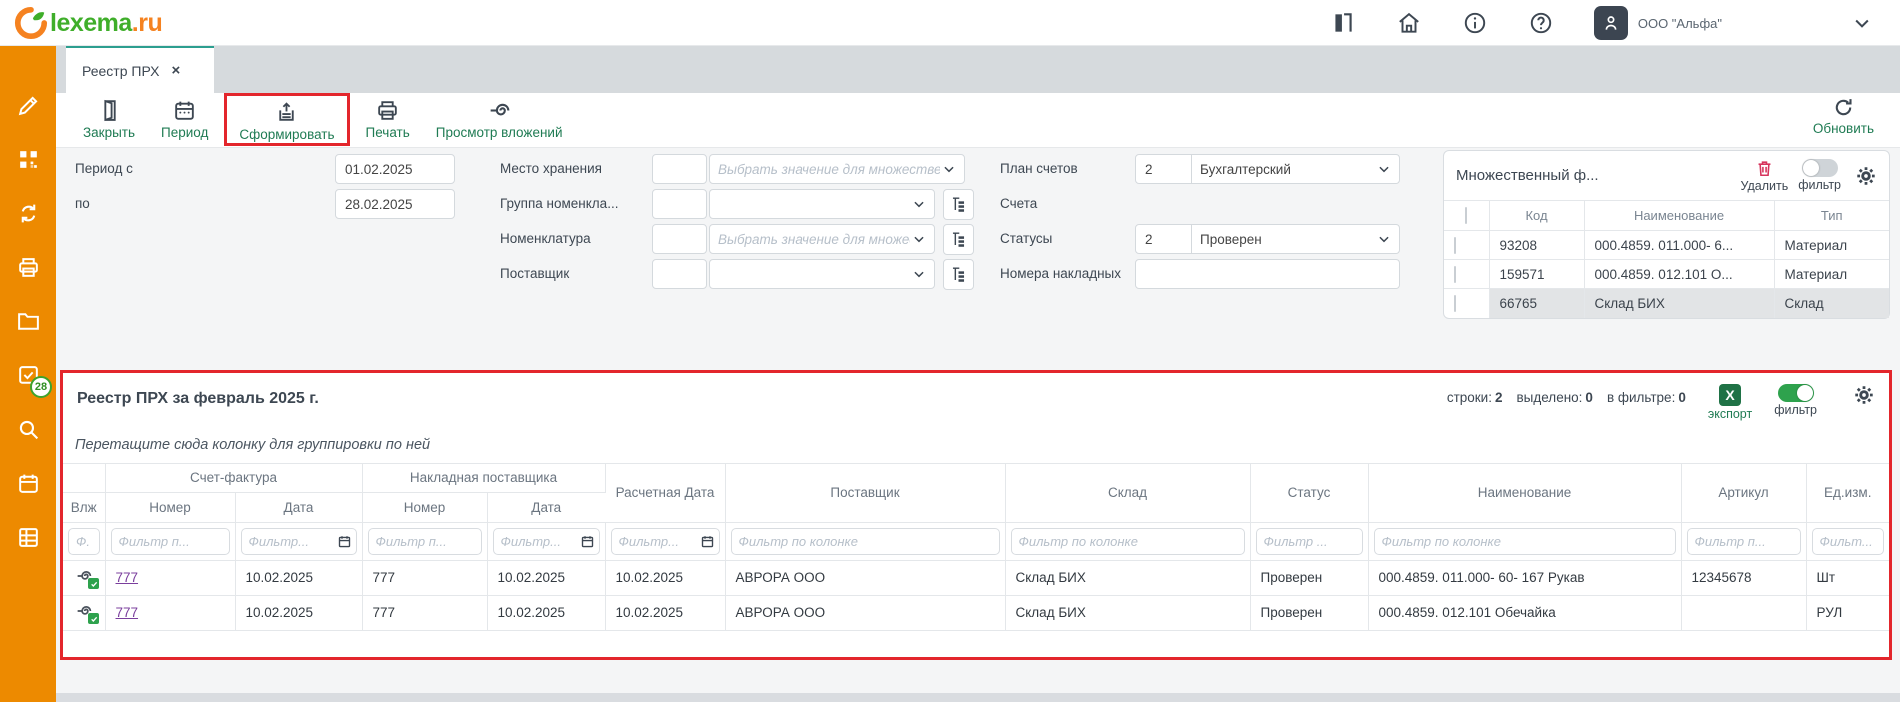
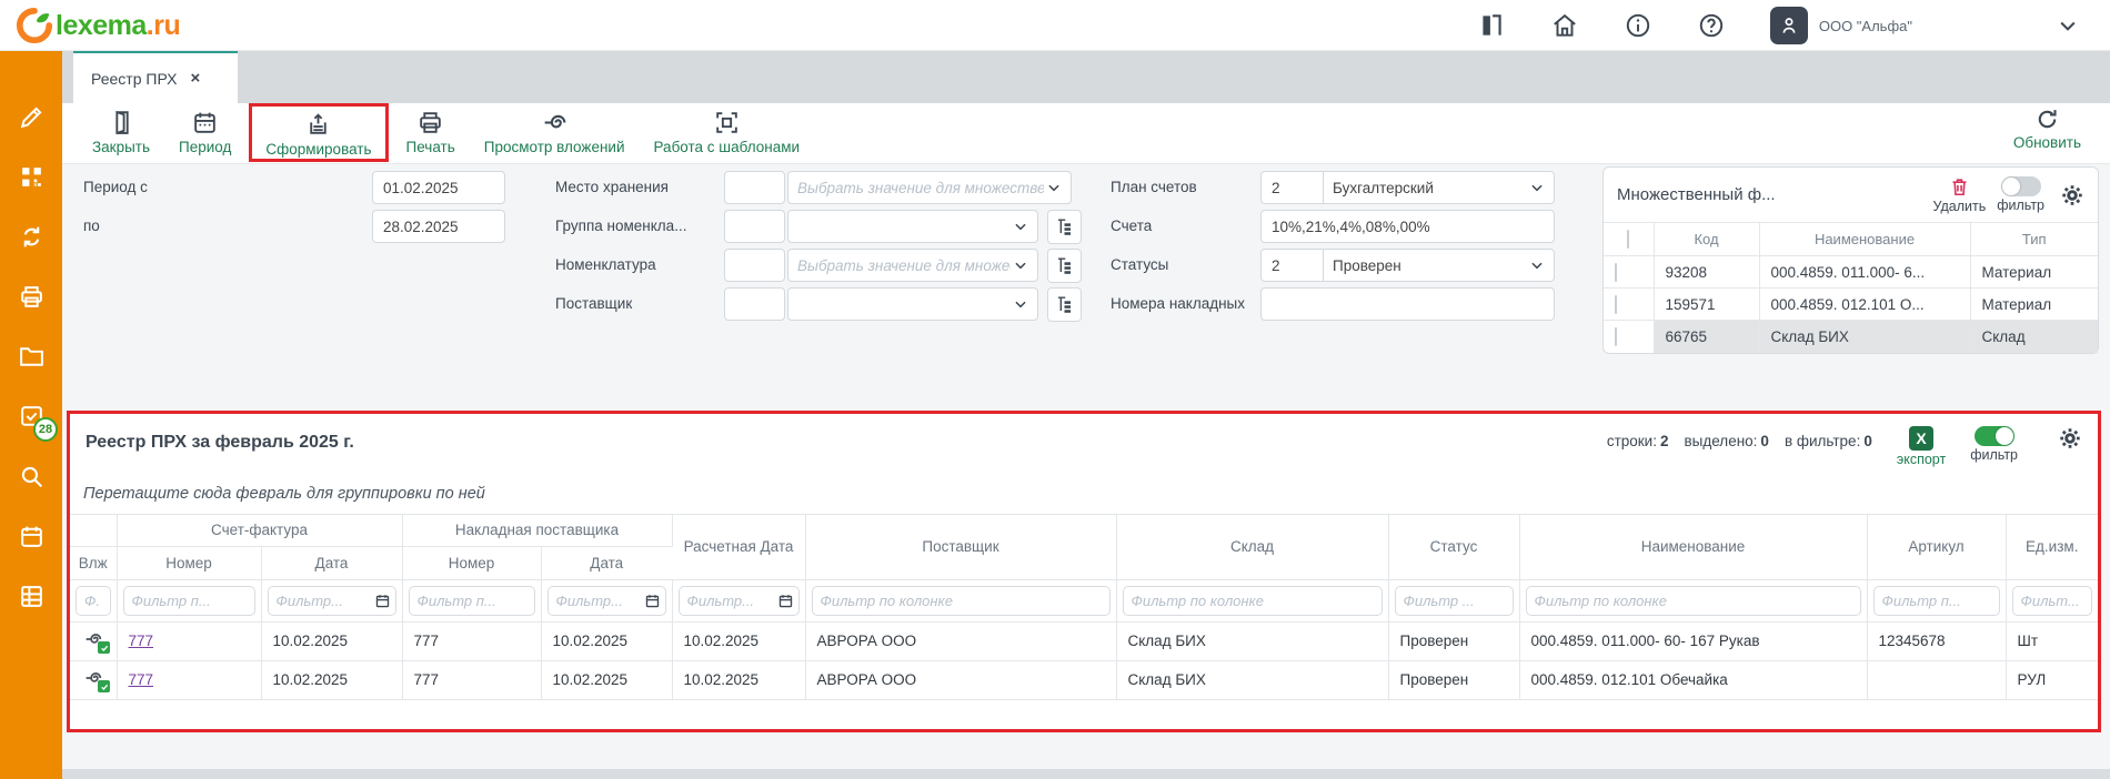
  lexema.ru
  ООО "Альфа"
  28
  Реестр ПРХ
  ×
  Закрыть
  Период
  Сформировать
  Печать
  Просмотр вложений
+ Работа с шаблонами
  Обновить
  Период с
  01.02.2025
  по
  28.02.2025
  Место хранения
  Выбрать значение для множестве
  Группа номенкла...
  Номенклатура
  Выбрать значение для множе
  Поставщик
  План счетов
  2
  Бухгалтерский
  Счета
+ 10%,21%,4%,08%,00%
  Статусы
  2
  Проверен
  Номера накладных
  Множественный ф...
  Удалить
  фильтр
  	Код	Наименование	Тип
  	93208	000.4859. 011.000- 6...	Материал
  	159571	000.4859. 012.101 О...	Материал
  	66765	Склад БИХ	Склад
  Реестр ПРХ за февраль 2025 г.
  строки: 2
  выделено: 0
  в фильтре: 0
  X
  экспорт
  фильтр
- Перетащите сюда колонку для группировки по ней
+ Перетащите сюда февраль для группировки по ней
  	Счет-фактура	Накладная поставщика	Расчетная Дата	Поставщик	Склад	Статус	Наименование	Артикул	Ед.изм.
  Влж	Номер	Дата	Номер	Дата
  Ф.	Фильтр п...	Фильтр...	Фильтр п...	Фильтр...	Фильтр...	Фильтр по колонке	Фильтр по колонке	Фильтр ...	Фильтр по колонке	Фильтр п...	Фильт...
  	777	10.02.2025	777	10.02.2025	10.02.2025	АВРОРА ООО	Склад БИХ	Проверен	000.4859. 011.000- 60- 167 Рукав	12345678	Шт
  	777	10.02.2025	777	10.02.2025	10.02.2025	АВРОРА ООО	Склад БИХ	Проверен	000.4859. 012.101 Обечайка		РУЛ
